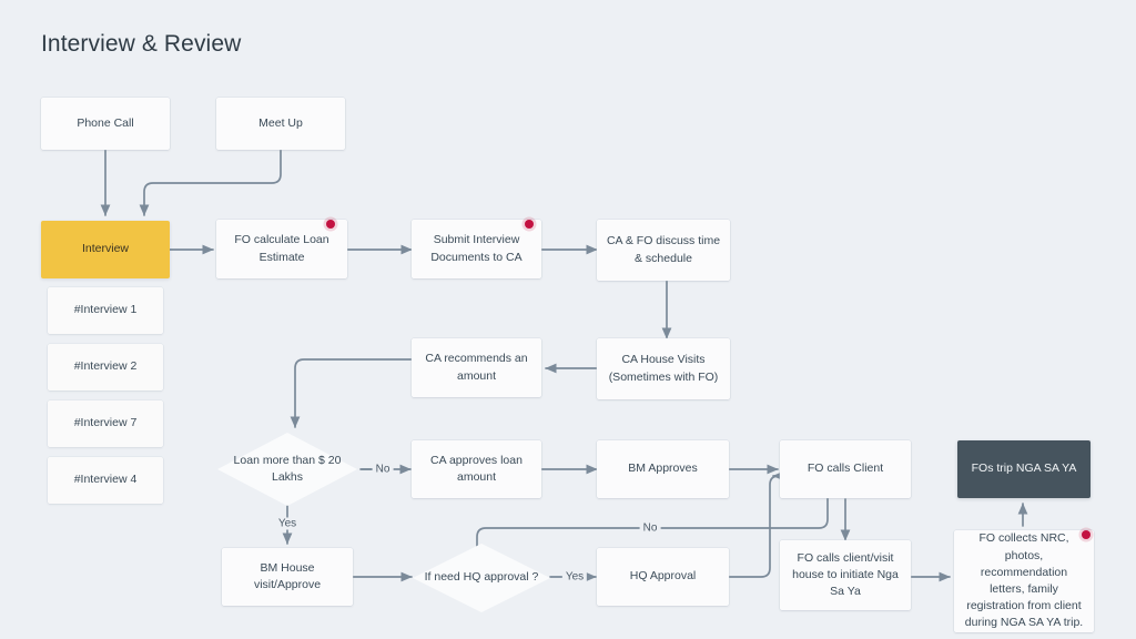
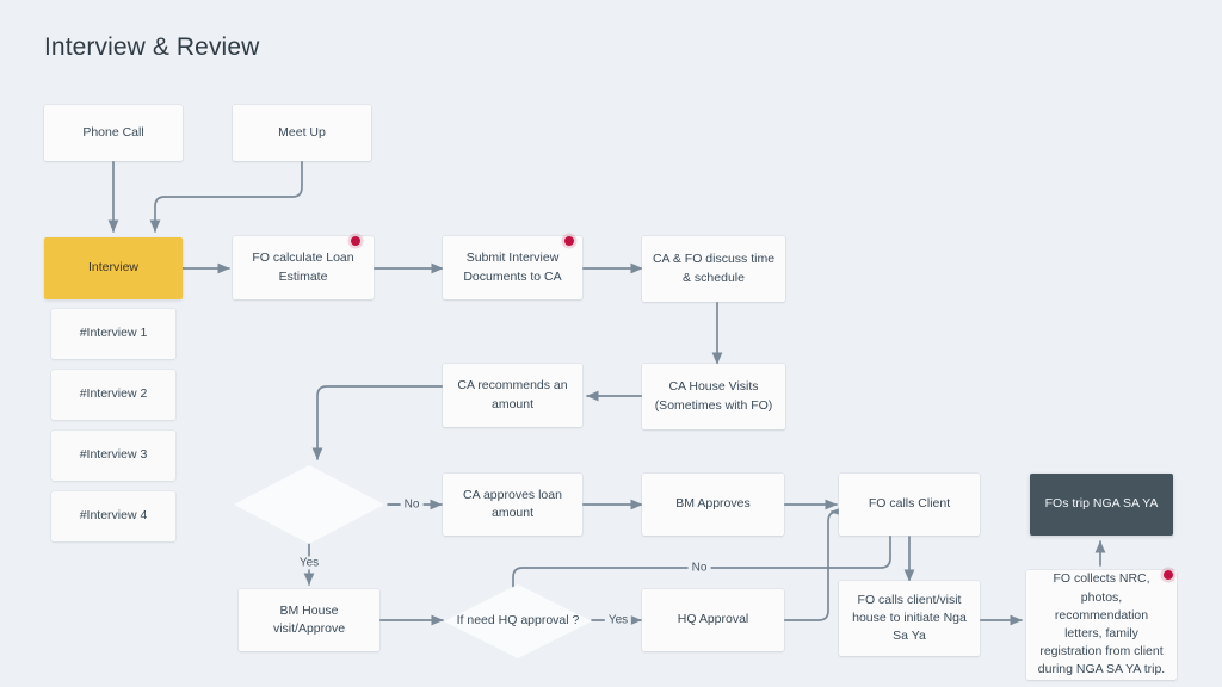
  Interview & Review
  Phone Call
  Meet Up
  Interview
  #Interview 1
  #Interview 2
- #Interview 7
+ #Interview 3
  #Interview 4
  FO calculate Loan Estimate
  Submit Interview Documents to CA
  CA & FO discuss time & schedule
  CA recommends an amount
  CA House Visits (Sometimes with FO)
- Loan more than $ 20 Lakhs
  No
  Yes
  CA approves loan amount
  BM Approves
  FO calls Client
  FOs trip NGA SA YA
  BM House visit/Approve
  If need HQ approval ?
  Yes
  No
  HQ Approval
  FO calls client/visit house to initiate Nga Sa Ya
  FO collects NRC, photos, recommendation letters, family registration from client during NGA SA YA trip.
